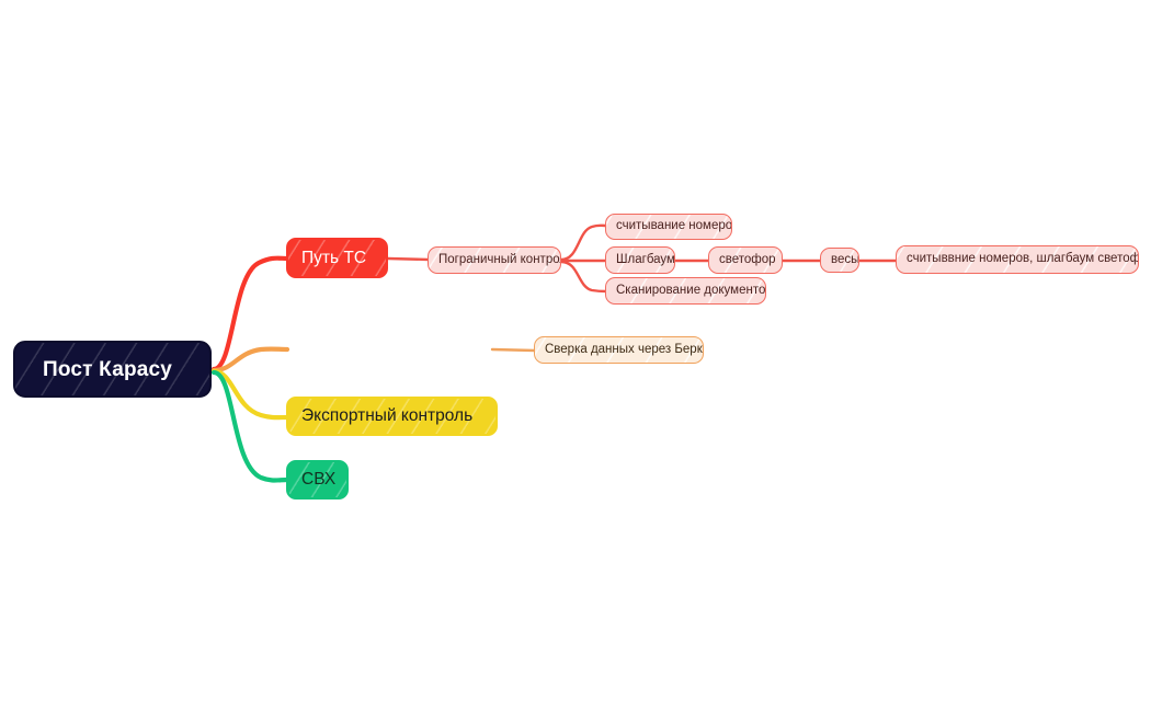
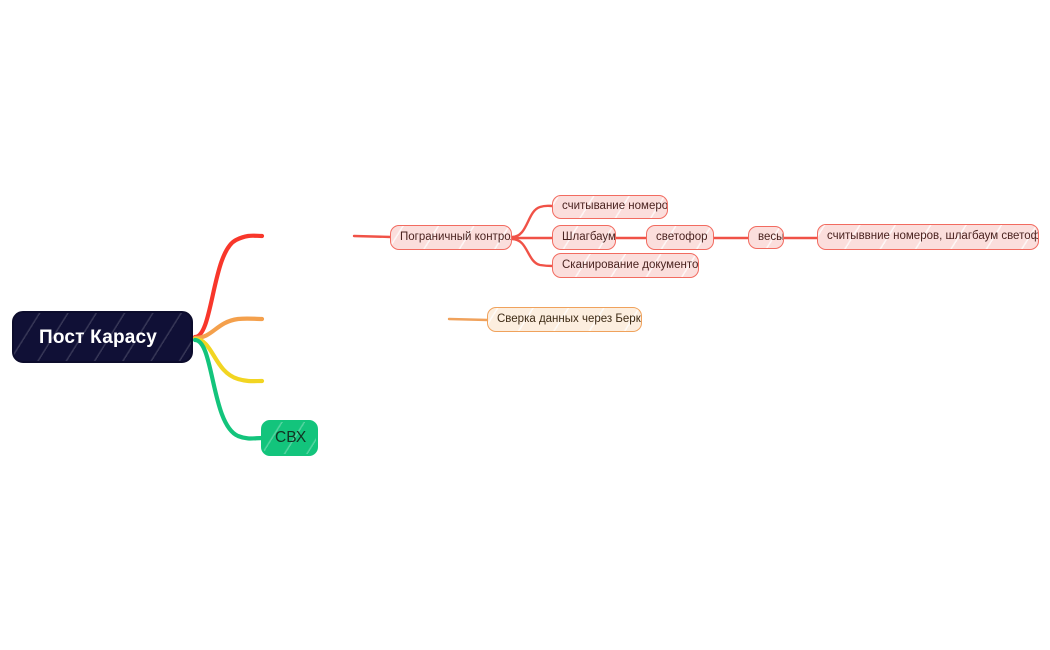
  Пост Карасу
- Путь ТС
- Экспортный контроль
  СВХ
  Пограничный контро
  считывание номеро
  Шлагбаум
  светофор
  весы
  считыввние номеров, шлагбаум светоф
  Сканирование документо
  Сверка данных через Берк
